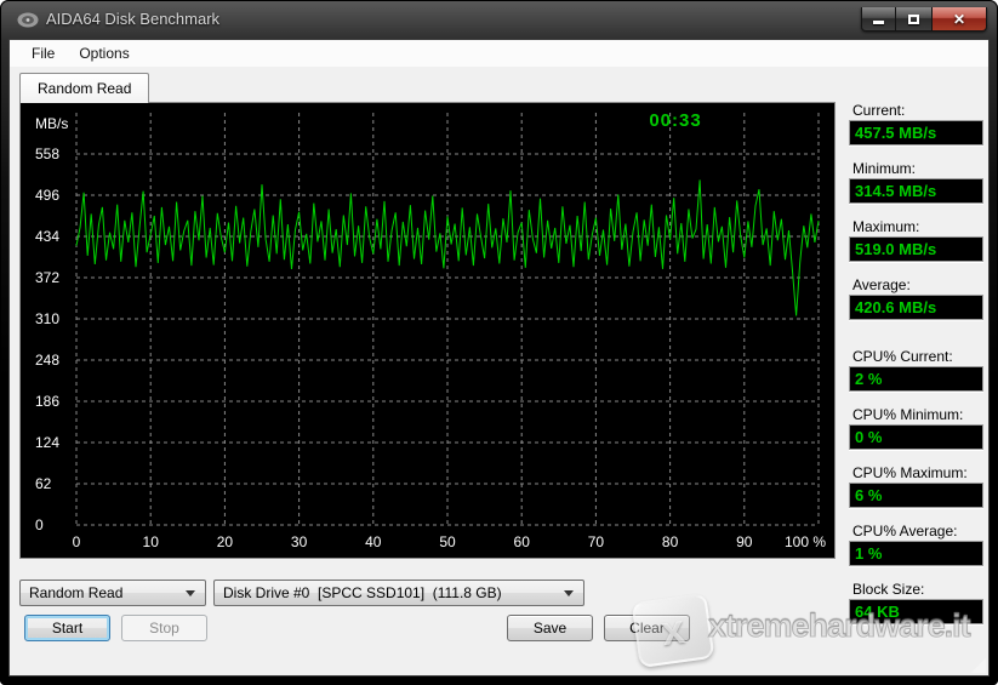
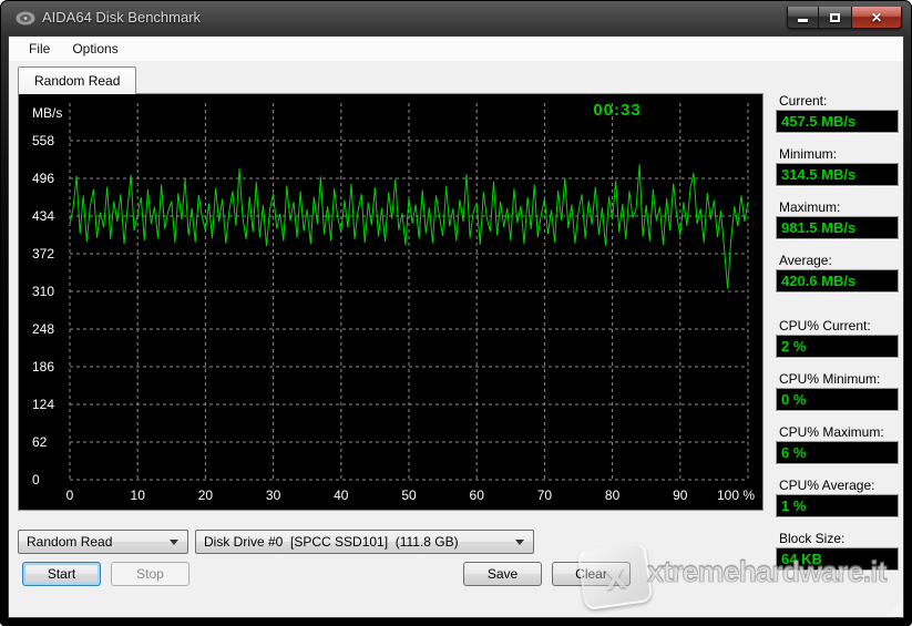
  AIDA64 Disk Benchmark
  ✕
  File
  Options
  Random Read
  558
  496
  434
  372
  310
  248
  186
  124
  62
  0
  MB/s
  0
  10
  20
  30
  40
  50
  60
  70
  80
  90
  100 %
  00:33
  Current:
  457.5 MB/s
  Minimum:
  314.5 MB/s
  Maximum:
- 519.0 MB/s
+ 981.5 MB/s
  Average:
  420.6 MB/s
  CPU% Current:
  2 %
  CPU% Minimum:
  0 %
  CPU% Maximum:
  6 %
  CPU% Average:
  1 %
  Block Size:
  64 KB
  Random Read
  Disk Drive #0 [SPCC SSD101] (111.8 GB)
  Start
  Stop
  Save
  xtremehardware.it
